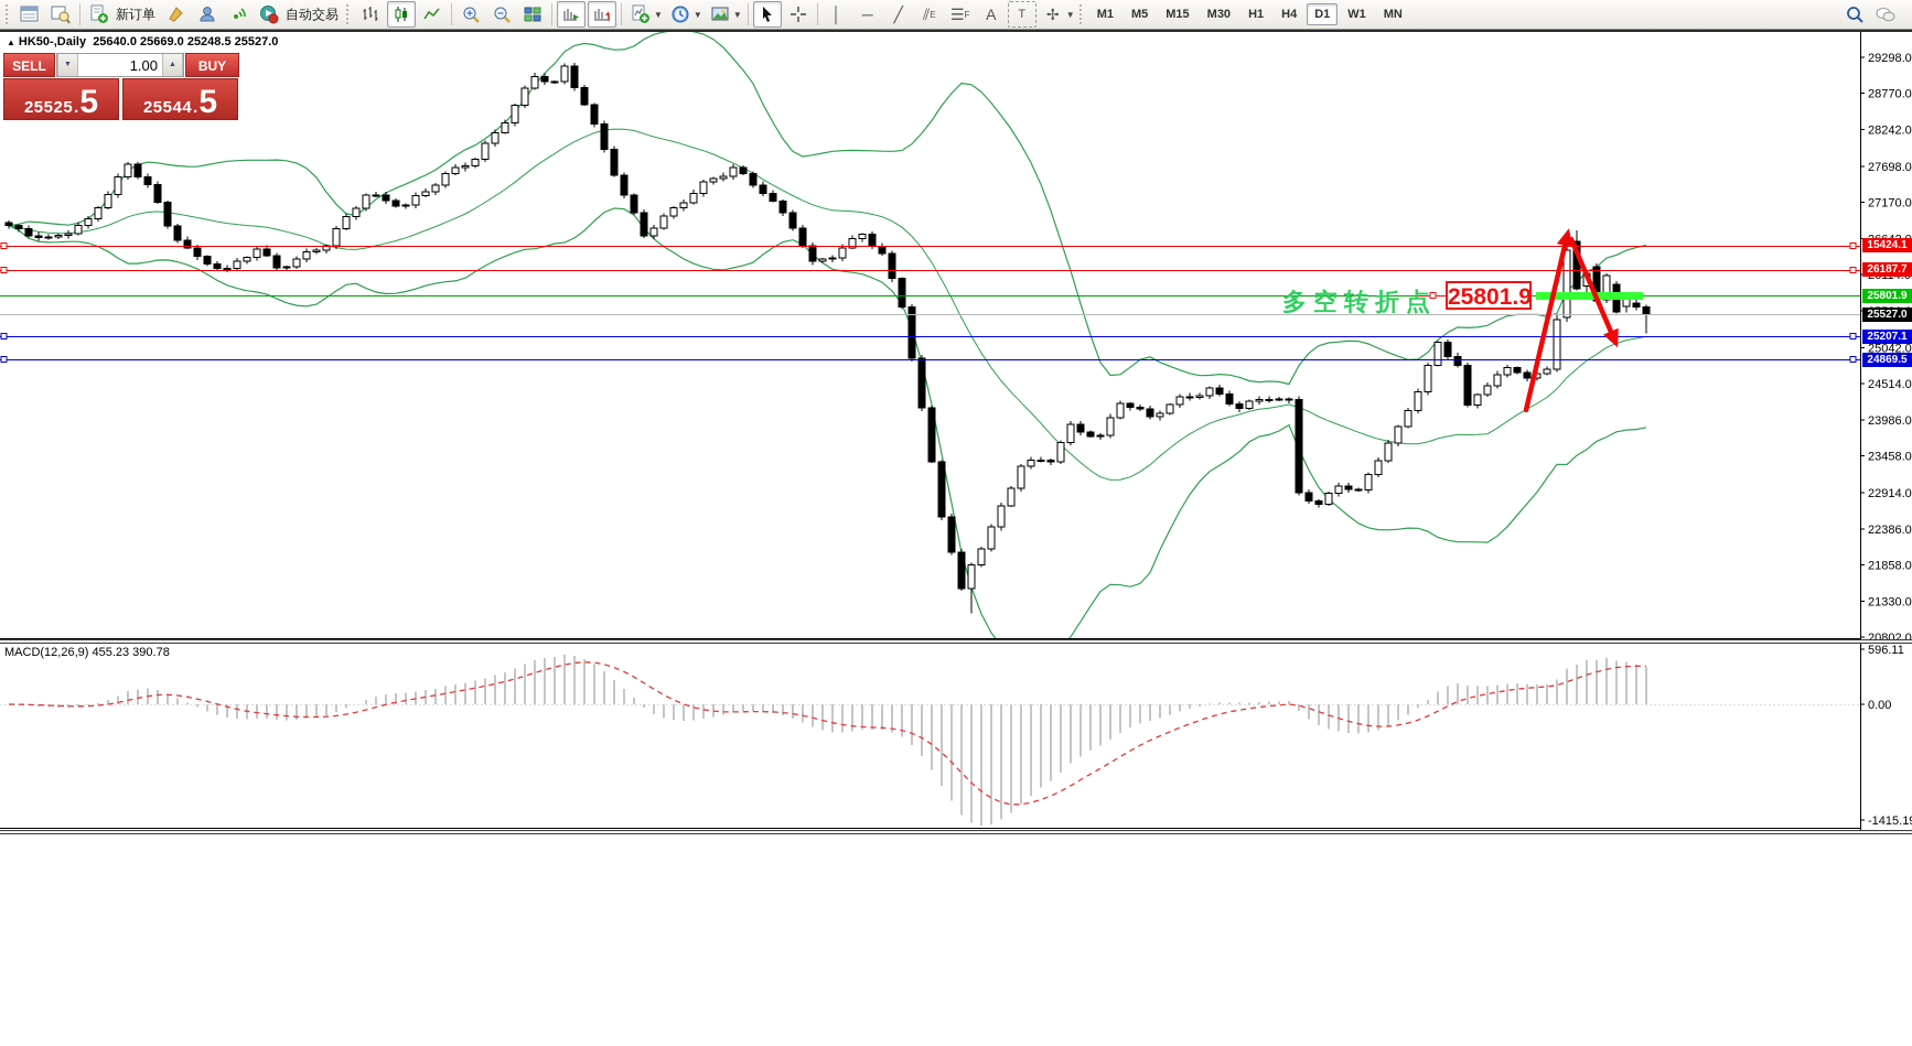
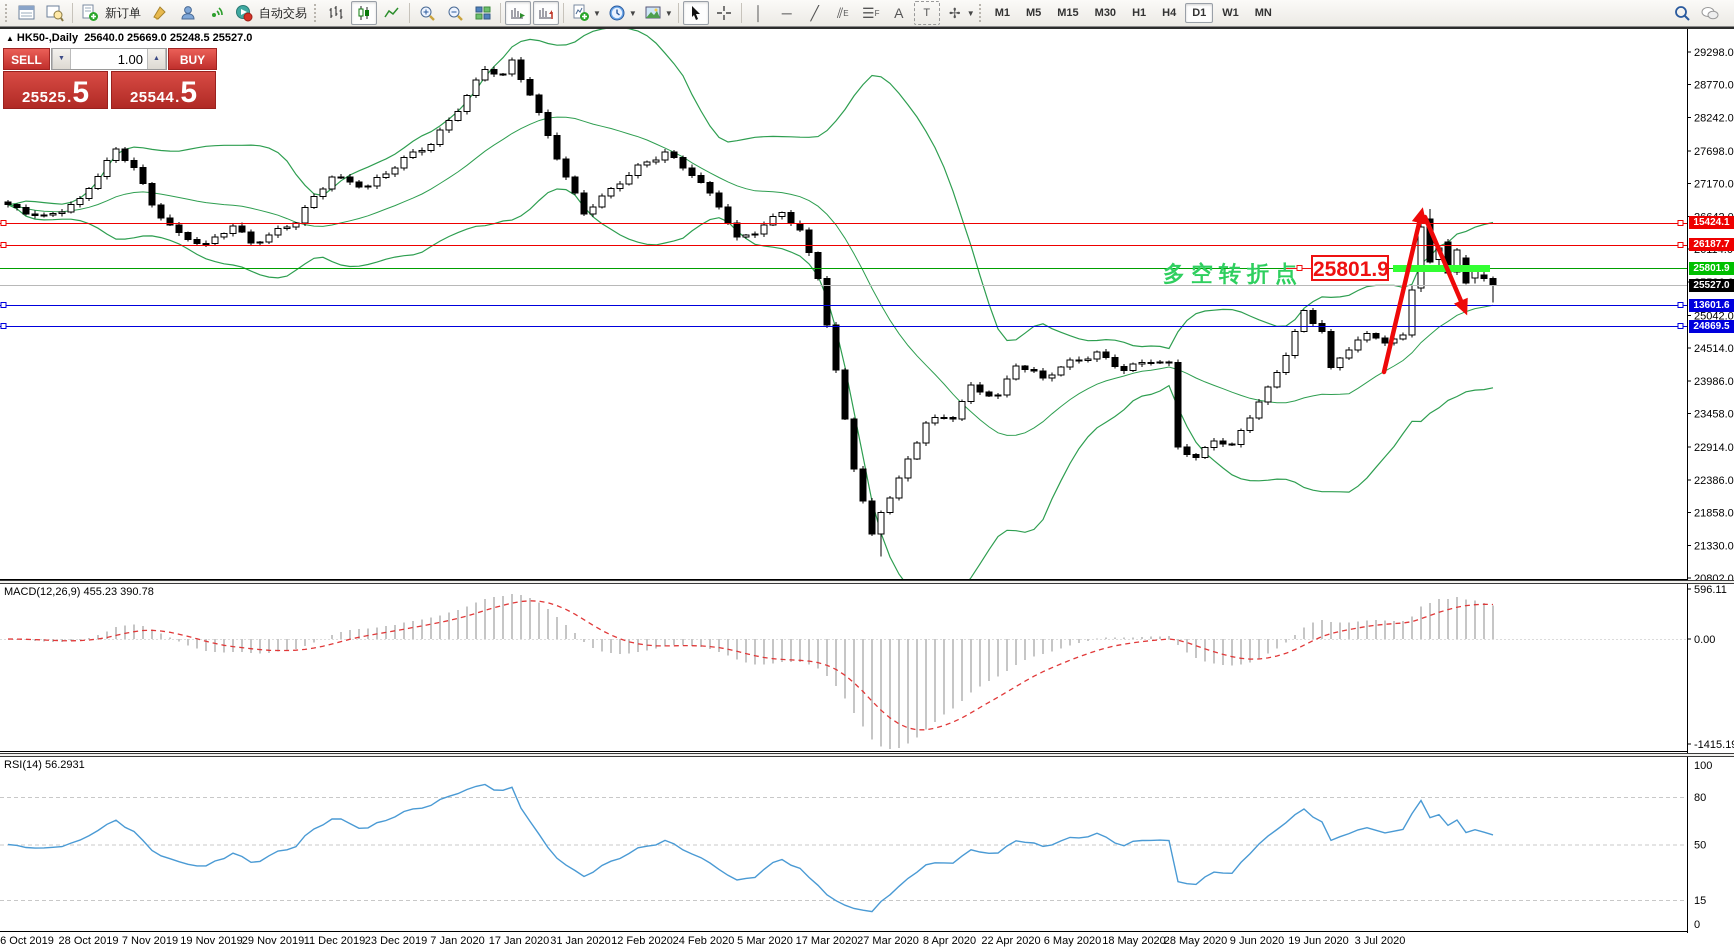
  新订单
  自动交易
  ▼
  ▼
  ▼
  │
  ─
  ╱
  ⫽
  E
  ☰
  F
  A
  T
  ✢
  ▼
  M1
  M5
  M15
  M30
  H1
  H4
  D1
  W1
  MN
  29298.0
  28770.0
  28242.0
  27698.0
  27170.0
  25042.0
  24514.0
  23986.0
  23458.0
  22914.0
  22386.0
  21858.0
  21330.0
  20802.0
  ▲ HK50-,Daily 25640.0 25669.0 25248.5 25527.0
  SELL
  1.00
  BUY
  25525
  .
  5
  25544
  .
  5
  多空转折点
  25801.9
  15424.1
  26187.7
  25801.9
  25527.0
- 25207.1
+ 13601.6
  24869.5
  596.11
  0.00
  -1415.1
  MACD(12,26,9) 455.23 390.78
+ 100
+ 80
+ 50
+ 15
+ 0
+ RSI(14) 56.2931
+ 6 Oct 2019
+ 28 Oct 2019
+ 7 Nov 2019
+ 19 Nov 2019
+ 29 Nov 2019
+ 11 Dec 2019
+ 23 Dec 2019
+ 7 Jan 2020
+ 17 Jan 2020
+ 31 Jan 2020
+ 12 Feb 2020
+ 24 Feb 2020
+ 5 Mar 2020
+ 17 Mar 2020
+ 27 Mar 2020
+ 8 Apr 2020
+ 22 Apr 2020
+ 6 May 2020
+ 18 May 2020
+ 28 May 2020
+ 9 Jun 2020
+ 19 Jun 2020
+ 3 Jul 2020
